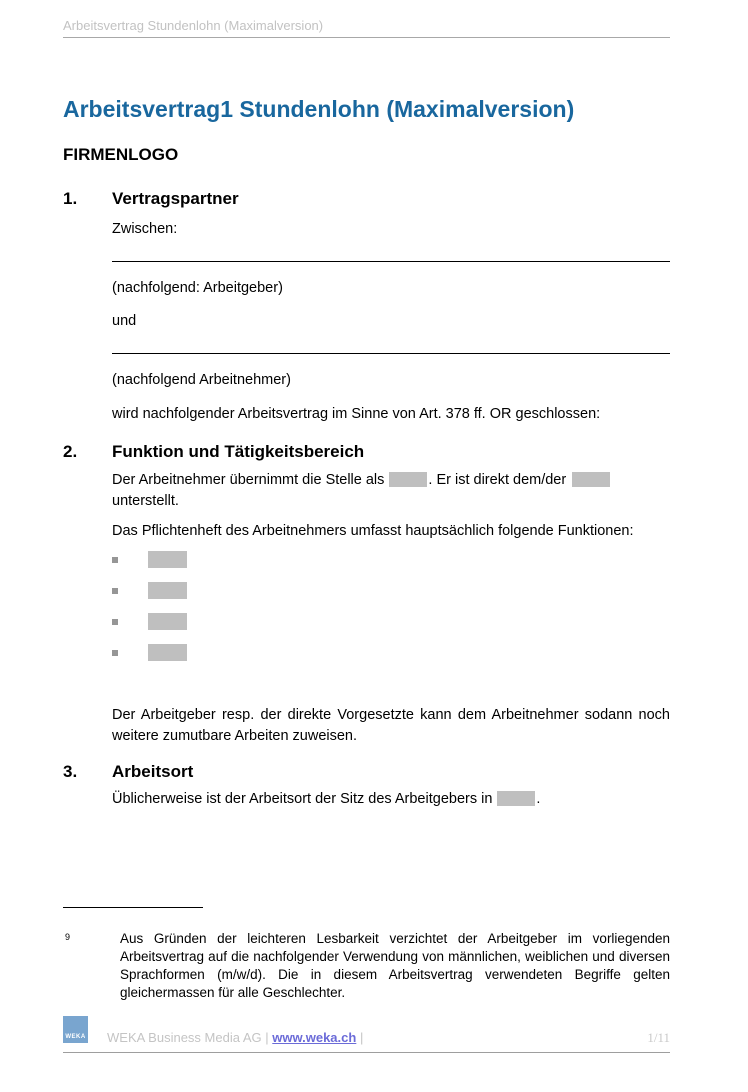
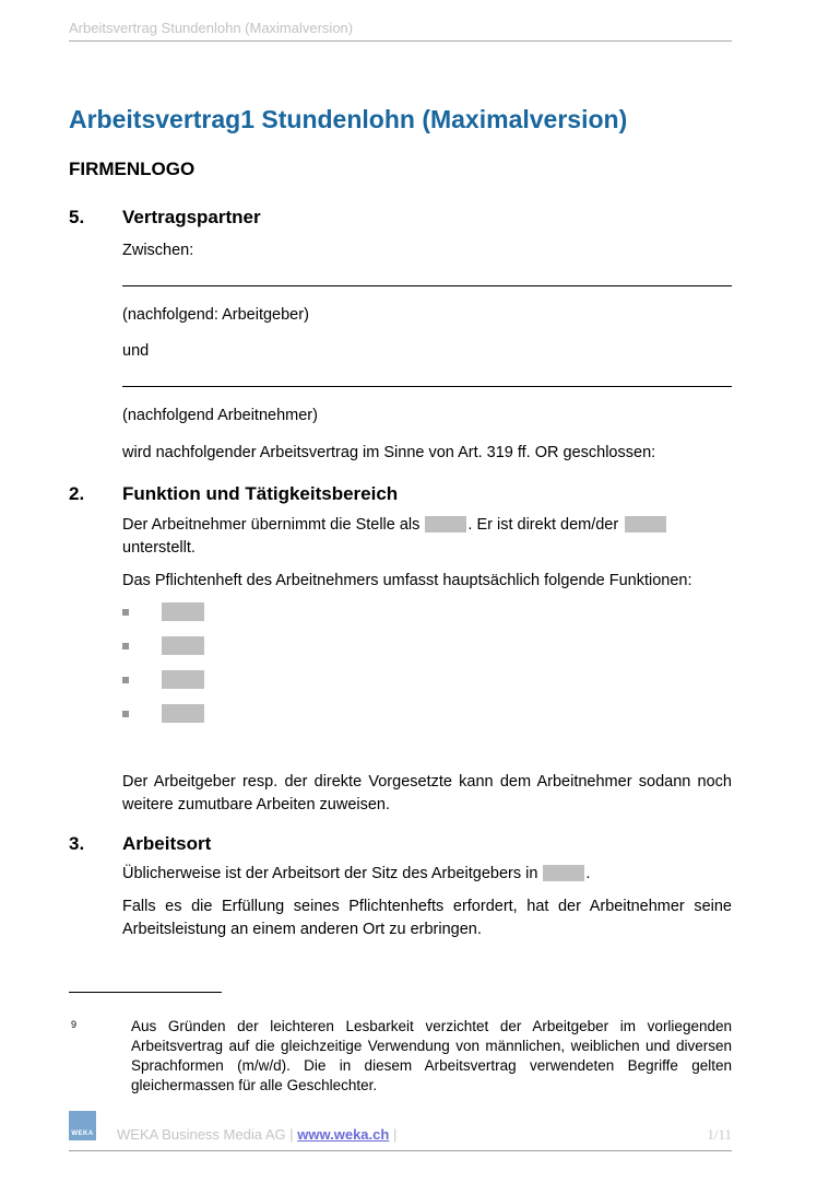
  Arbeitsvertrag Stundenlohn (Maximalversion)
  Arbeitsvertrag1 Stundenlohn (Maximalversion)
  FIRMENLOGO
- 1.
+ 5.
  Vertragspartner
  Zwischen:
  (nachfolgend: Arbeitgeber)
  und
  (nachfolgend Arbeitnehmer)
- wird nachfolgender Arbeitsvertrag im Sinne von Art. 378 ff. OR geschlossen:
+ wird nachfolgender Arbeitsvertrag im Sinne von Art. 319 ff. OR geschlossen:
  2.
  Funktion und Tätigkeitsbereich
  Der Arbeitnehmer übernimmt die Stelle als . Er ist direkt dem/derunterstellt.
  Das Pflichtenheft des Arbeitnehmers umfasst hauptsächlich folgende Funktionen:
  Der Arbeitgeber resp. der direkte Vorgesetzte kann dem Arbeitnehmer sodann noch weitere zumutbare Arbeiten zuweisen.
  3.
  Arbeitsort
  Üblicherweise ist der Arbeitsort der Sitz des Arbeitgebers in .
+ Falls es die Erfüllung seines Pflichtenhefts erfordert, hat der Arbeitnehmer seine Arbeitsleistung an einem anderen Ort zu erbringen.
  9
- Aus Gründen der leichteren Lesbarkeit verzichtet der Arbeitgeber im vorliegenden Arbeitsvertrag auf die nachfolgender Verwendung von männlichen, weiblichen und diversen Sprachformen (m/w/d). Die in diesem Arbeitsvertrag verwendeten Begriffe gelten gleichermassen für alle Geschlechter.
+ Aus Gründen der leichteren Lesbarkeit verzichtet der Arbeitgeber im vorliegenden Arbeitsvertrag auf die gleichzeitige Verwendung von männlichen, weiblichen und diversen Sprachformen (m/w/d). Die in diesem Arbeitsvertrag verwendeten Begriffe gelten gleichermassen für alle Geschlechter.
  WEKA Business Media AG | www.weka.ch |
  1/11
